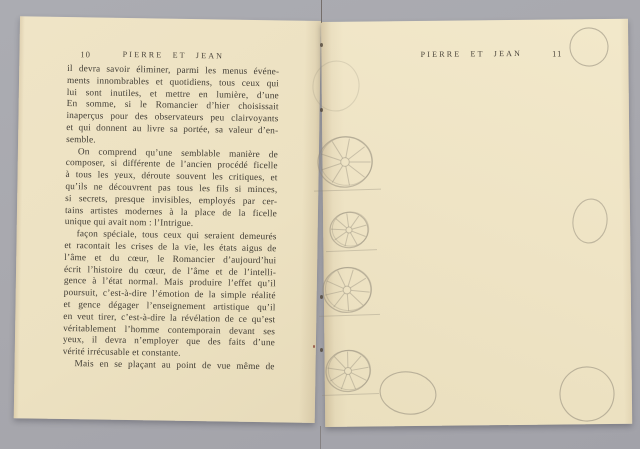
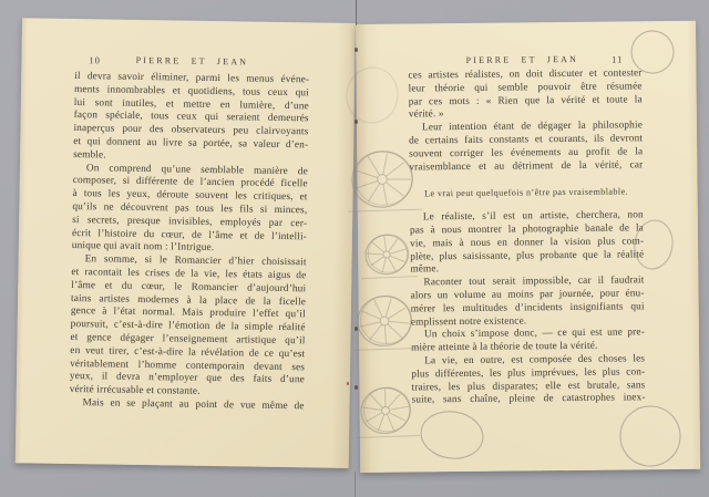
  10
  PIERRE ET JEAN
  il devra savoir éliminer, parmi les menus événe-
  ments innombrables et quotidiens, tous ceux qui
  lui sont inutiles, et mettre en lumière, d’une
- En somme, si le Romancier d’hier choisissait
+ façon spéciale, tous ceux qui seraient demeurés
  inaperçus pour des observateurs peu clairvoyants
  et qui donnent au livre sa portée, sa valeur d’en-
  semble.
  On comprend qu’une semblable manière de
  composer, si différente de l’ancien procédé ficelle
  à tous les yeux, déroute souvent les critiques, et
  qu’ils ne découvrent pas tous les fils si minces,
  si secrets, presque invisibles, employés par cer-
- tains artistes modernes à la place de la ficelle
+ écrit l’histoire du cœur, de l’âme et de l’intelli-
  unique qui avait nom : l’Intrigue.
- façon spéciale, tous ceux qui seraient demeurés
+ En somme, si le Romancier d’hier choisissait
  et racontait les crises de la vie, les états aigus de
  l’âme et du cœur, le Romancier d’aujourd’hui
- écrit l’histoire du cœur, de l’âme et de l’intelli-
+ tains artistes modernes à la place de la ficelle
  gence à l’état normal. Mais produire l’effet qu’il
  poursuit, c’est-à-dire l’émotion de la simple réalité
  et gence dégager l’enseignement artistique qu’il
  en veut tirer, c’est-à-dire la révélation de ce qu’est
  véritablement l’homme contemporain devant ses
  yeux, il devra n’employer que des faits d’une
  vérité irrécusable et constante.
  Mais en se plaçant au point de vue même de
  PIERRE ET JEAN
  11
+ ces artistes réalistes, on doit discuter et contester
+ leur théorie qui semble pouvoir être résumée
+ par ces mots : « Rien que la vérité et toute la
+ vérité. »
+ Leur intention étant de dégager la philosophie
+ de certains faits constants et courants, ils devront
+ souvent corriger les événements au profit de la
+ vraisemblance et au détriment de la vérité, car
+ Le vrai peut quelquefois n’être pas vraisemblable.
+ Le réaliste, s’il est un artiste, cherchera, non
+ pas à nous montrer la photographie banale de la
+ vie, mais à nous en donner la vision plus com-
+ plète, plus saisissante, plus probante que la réalité
+ même.
+ Raconter tout serait impossible, car il faudrait
+ alors un volume au moins par journée, pour énu-
+ mérer les multitudes d’incidents insignifiants qui
+ emplissent notre existence.
+ Un choix s’impose donc, — ce qui est une pre-
+ mière atteinte à la théorie de toute la vérité.
+ La vie, en outre, est composée des choses les
+ plus différentes, les plus imprévues, les plus con-
+ traires, les plus disparates; elle est brutale, sans
+ suite, sans chaîne, pleine de catastrophes inex-
